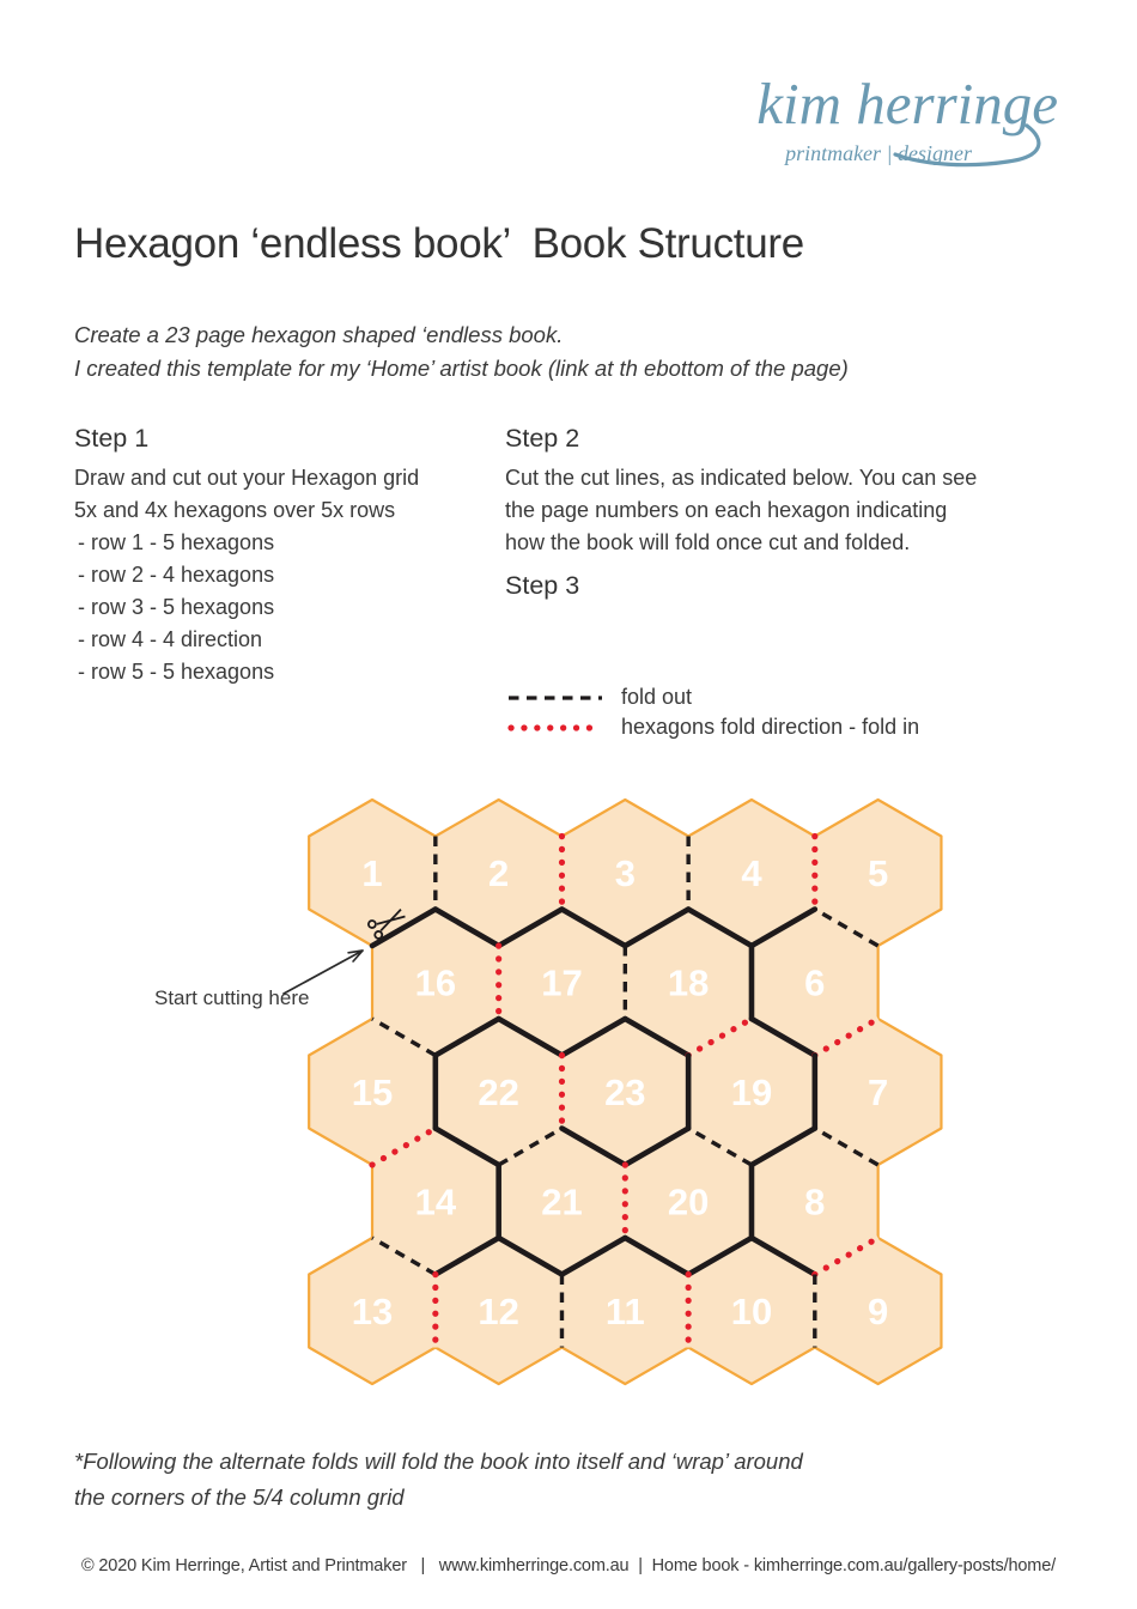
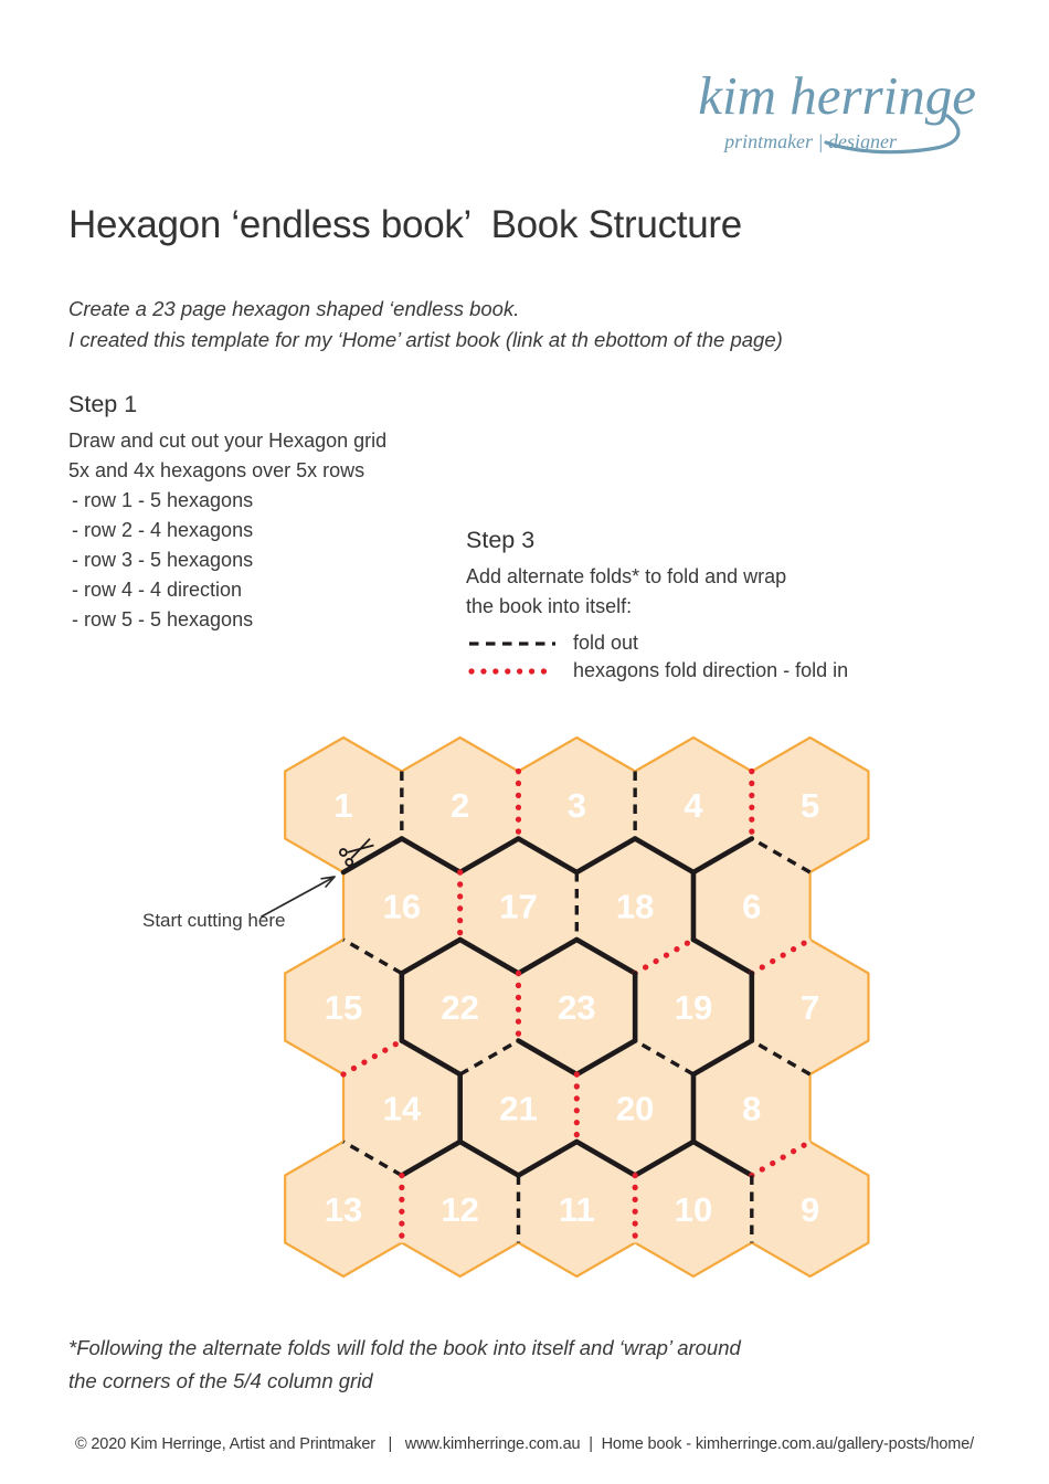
  kim herringe
  printmaker | designer
  Hexagon ‘endless book’ Book Structure
  Create a 23 page hexagon shaped ‘endless book.
  I created this template for my ‘Home’ artist book (link at th ebottom of the page)
  Step 1
  Draw and cut out your Hexagon grid
  5x and 4x hexagons over 5x rows
  - row 1 - 5 hexagons
  - row 2 - 4 hexagons
  - row 3 - 5 hexagons
  - row 4 - 4 direction
  - row 5 - 5 hexagons
- Step 2
- Cut the cut lines, as indicated below. You can see
- the page numbers on each hexagon indicating
- how the book will fold once cut and folded.
  Step 3
+ Add alternate folds* to fold and wrap
+ the book into itself:
  fold out
  hexagons fold direction - fold in
  1
  2
  3
  4
  5
  6
  7
  8
  9
  10
  11
  12
  13
  14
  15
  16
  17
  18
  19
  20
  21
  22
  23
  Start cutting here
  *Following the alternate folds will fold the book into itself and ‘wrap’ around
  the corners of the 5/4 column grid
  © 2020 Kim Herringe, Artist and Printmaker | www.kimherringe.com.au | Home book - kimherringe.com.au/gallery-posts/home/
